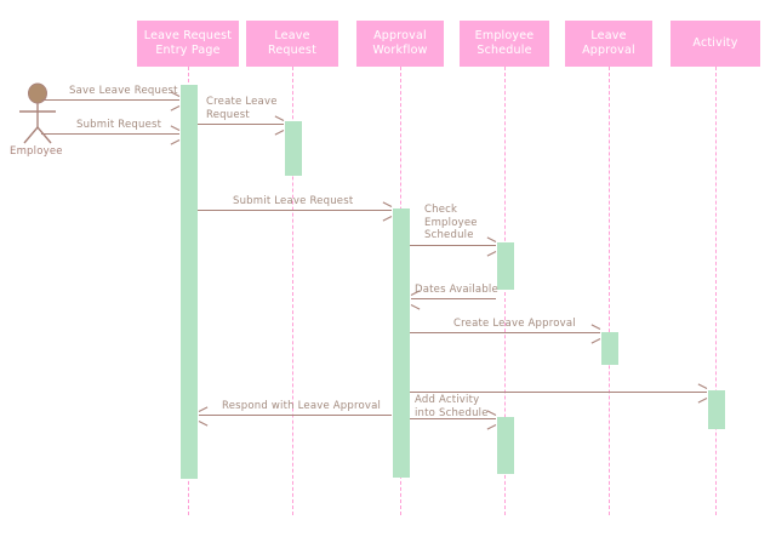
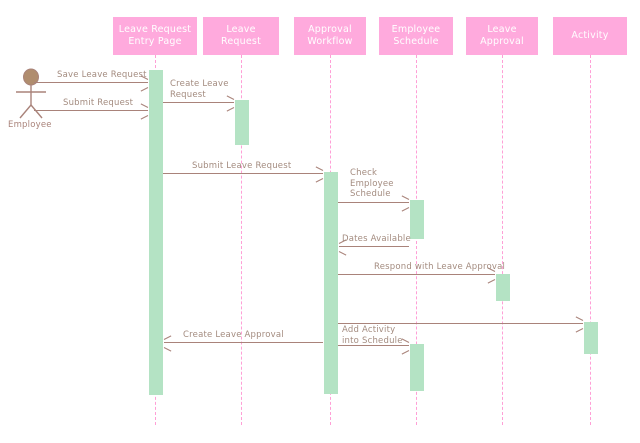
  Employee
  Leave Request
  Entry Page
  Leave Request
  Approval
  Workflow
  Employee
  Schedule
  Leave
  Approval
  Activity
  Save Leave Request
  Create Leave
  Request
  Submit Request
  Submit Leave Request
  Check
  Employee
  Schedule
  Dates Available
- Create Leave Approval
+ Respond with Leave Approval
  Add Activity
  into Schedule
- Respond with Leave Approval
+ Create Leave Approval
